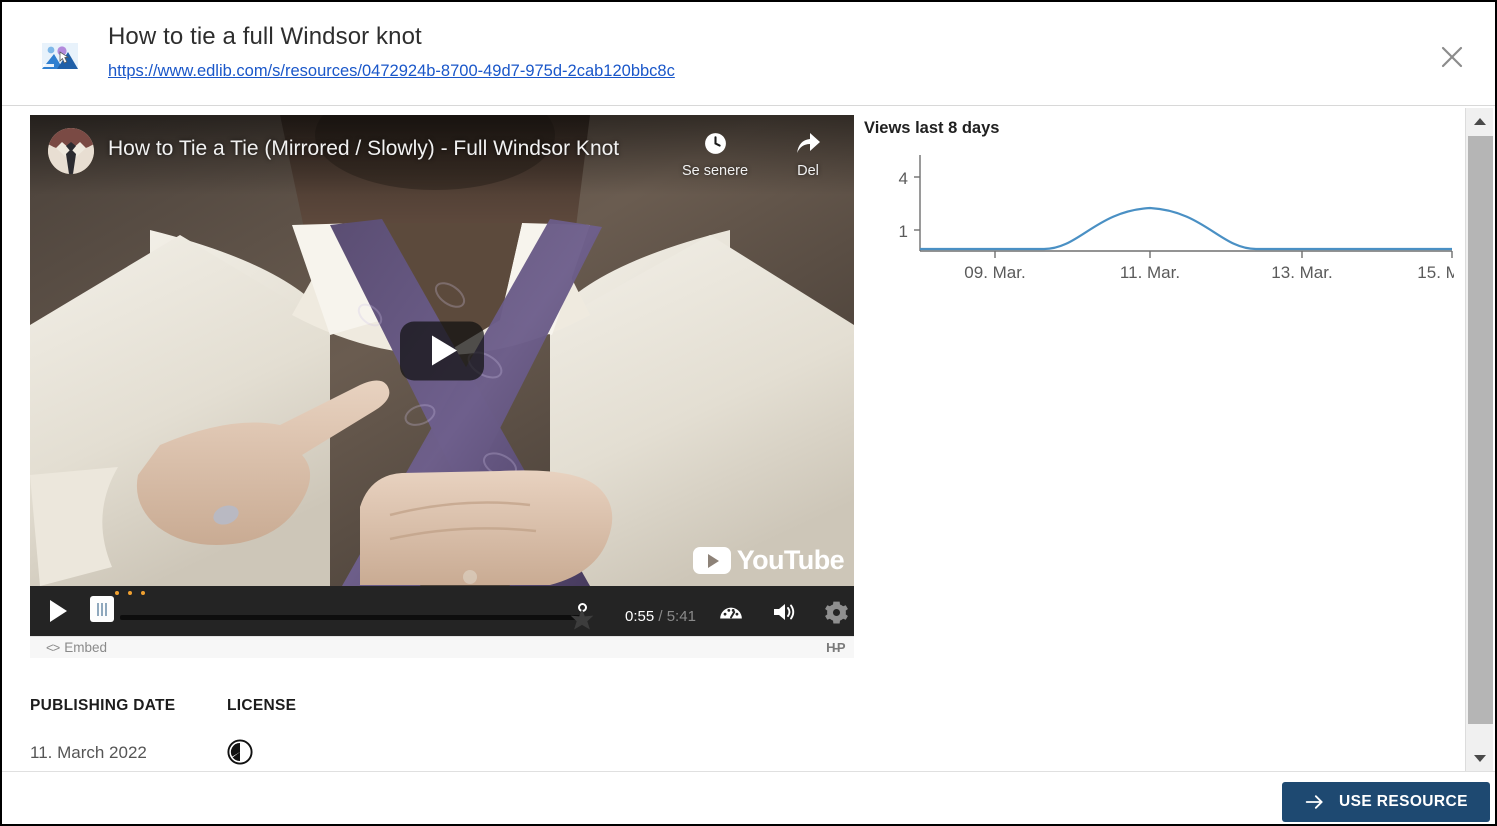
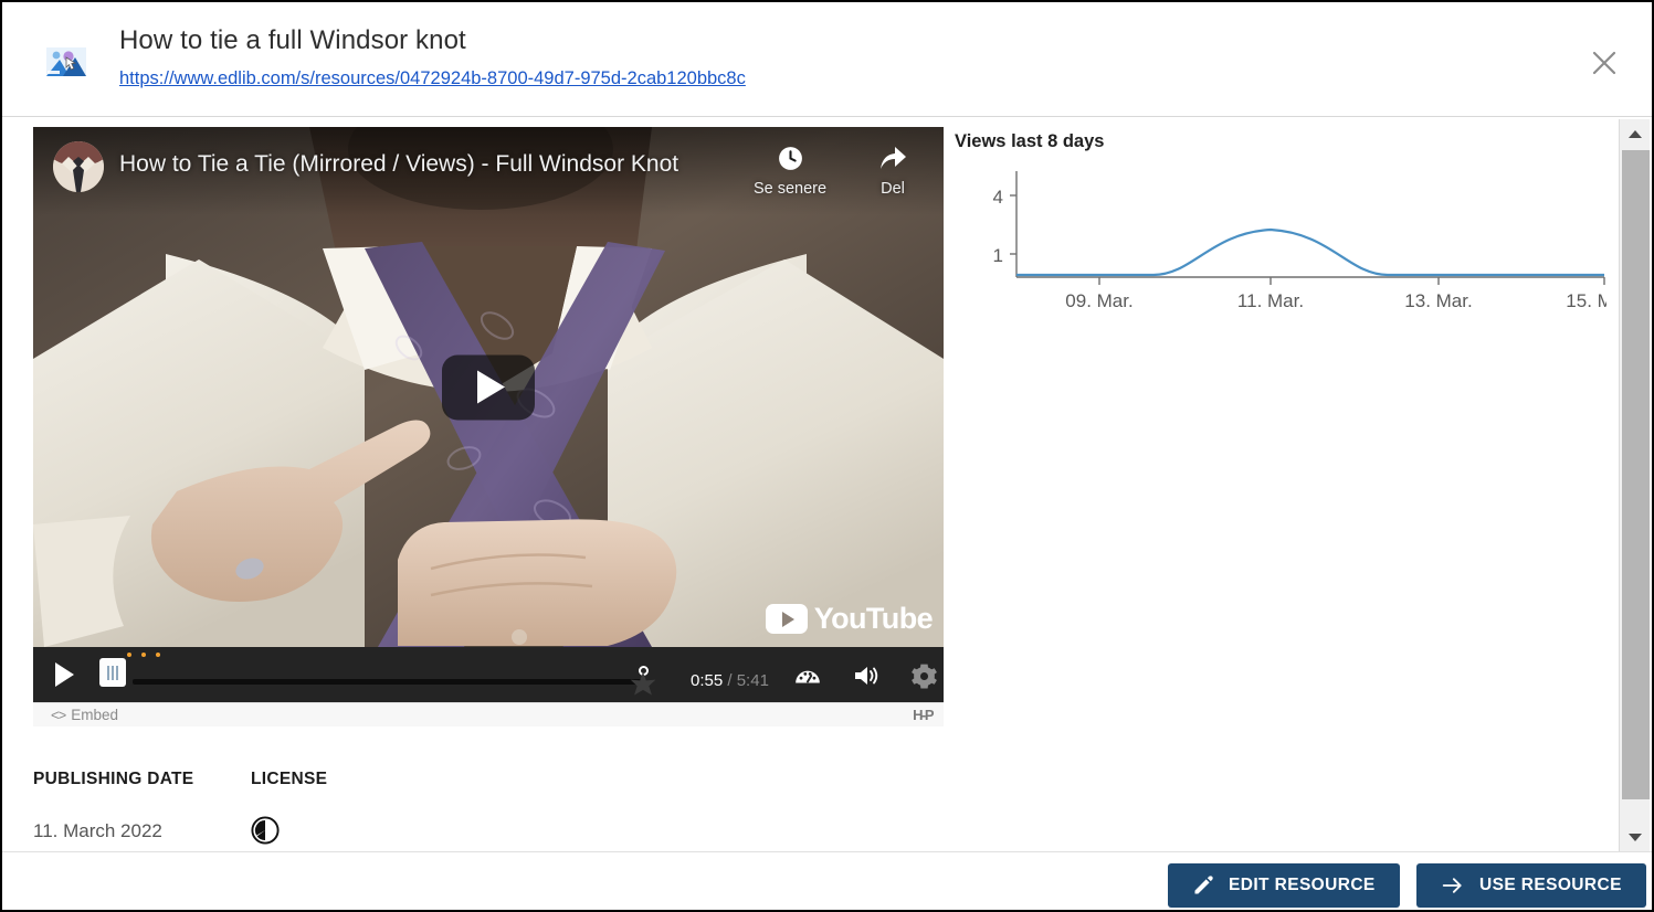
  How to tie a full Windsor knot
  https://www.edlib.com/s/resources/0472924b-8700-49d7-975d-2cab120bbc8c
- How to Tie a Tie (Mirrored / Slowly) - Full Windsor Knot
+ How to Tie a Tie (Mirrored / Views) - Full Windsor Knot
  Se senere
  Del
  YouTube
  0:55 / 5:41
  <>
  Embed
  H-P
  Views last 8 days
  4
  1
  09. Mar.
  11. Mar.
  13. Mar.
  PUBLISHING DATE
  LICENSE
  11. March 2022
+ EDIT RESOURCE
  USE RESOURCE
